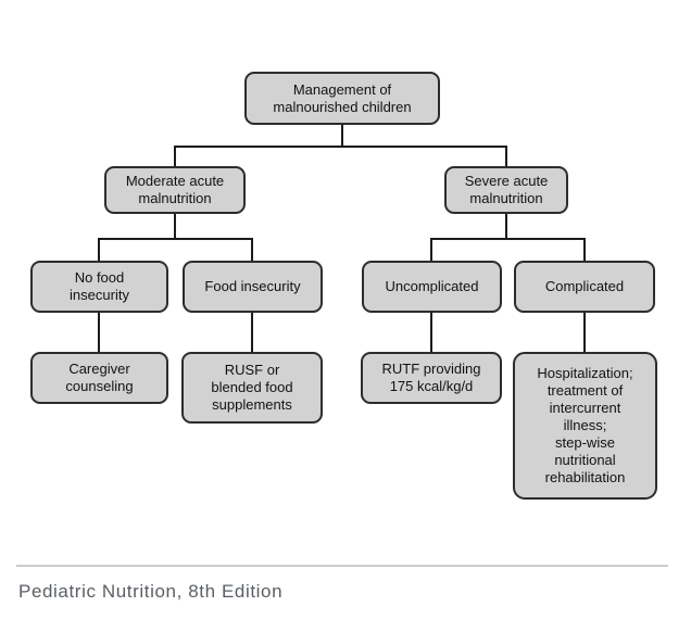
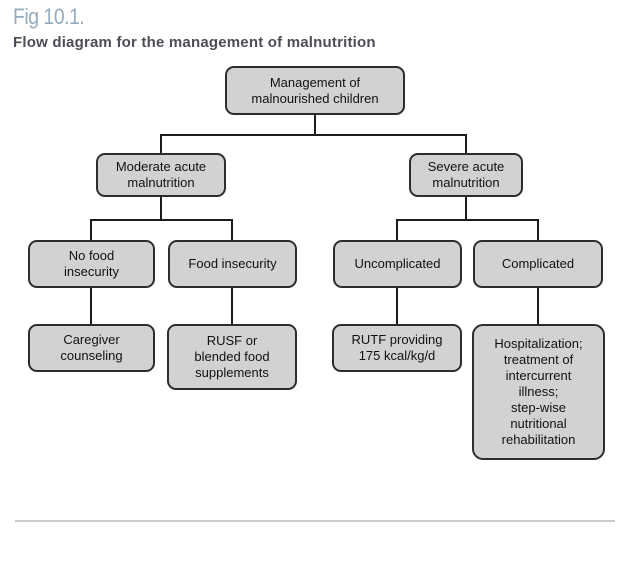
+ Fig 10.1.
+ Flow diagram for the management of malnutrition
  Management of
  malnourished children
  Moderate acute
  malnutrition
  Severe acute
  malnutrition
  No food
  insecurity
  Food insecurity
  Uncomplicated
  Complicated
  Caregiver
  counseling
  RUSF or
  blended food
  supplements
  RUTF providing
  175 kcal/kg/d
  Hospitalization;
  treatment of
  intercurrent
  illness;
  step-wise
  nutritional
  rehabilitation
- Pediatric Nutrition, 8th Edition
